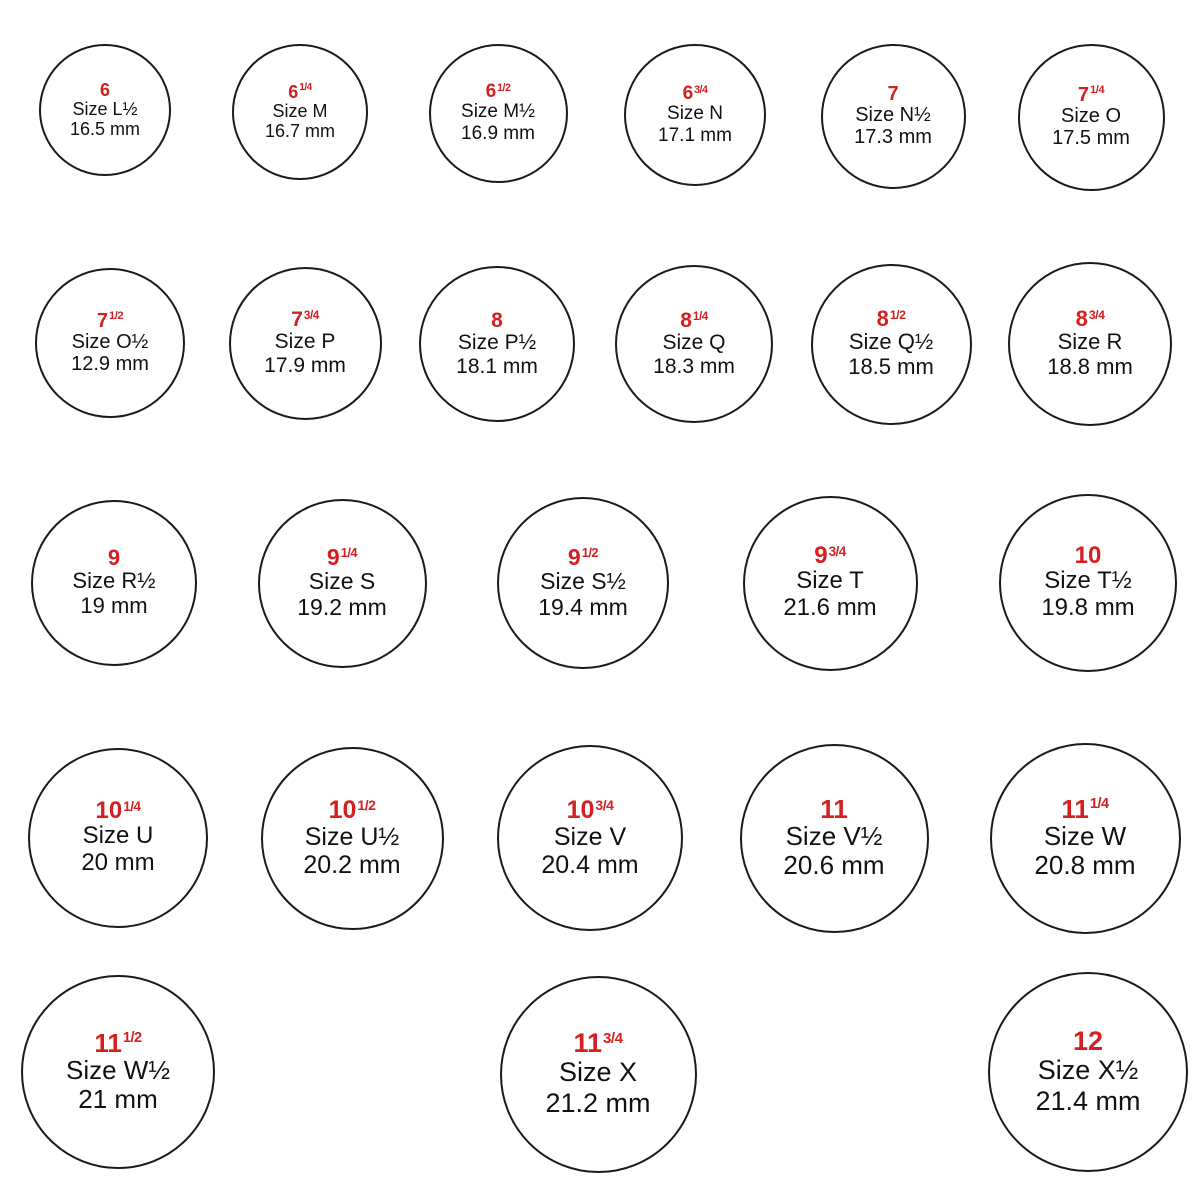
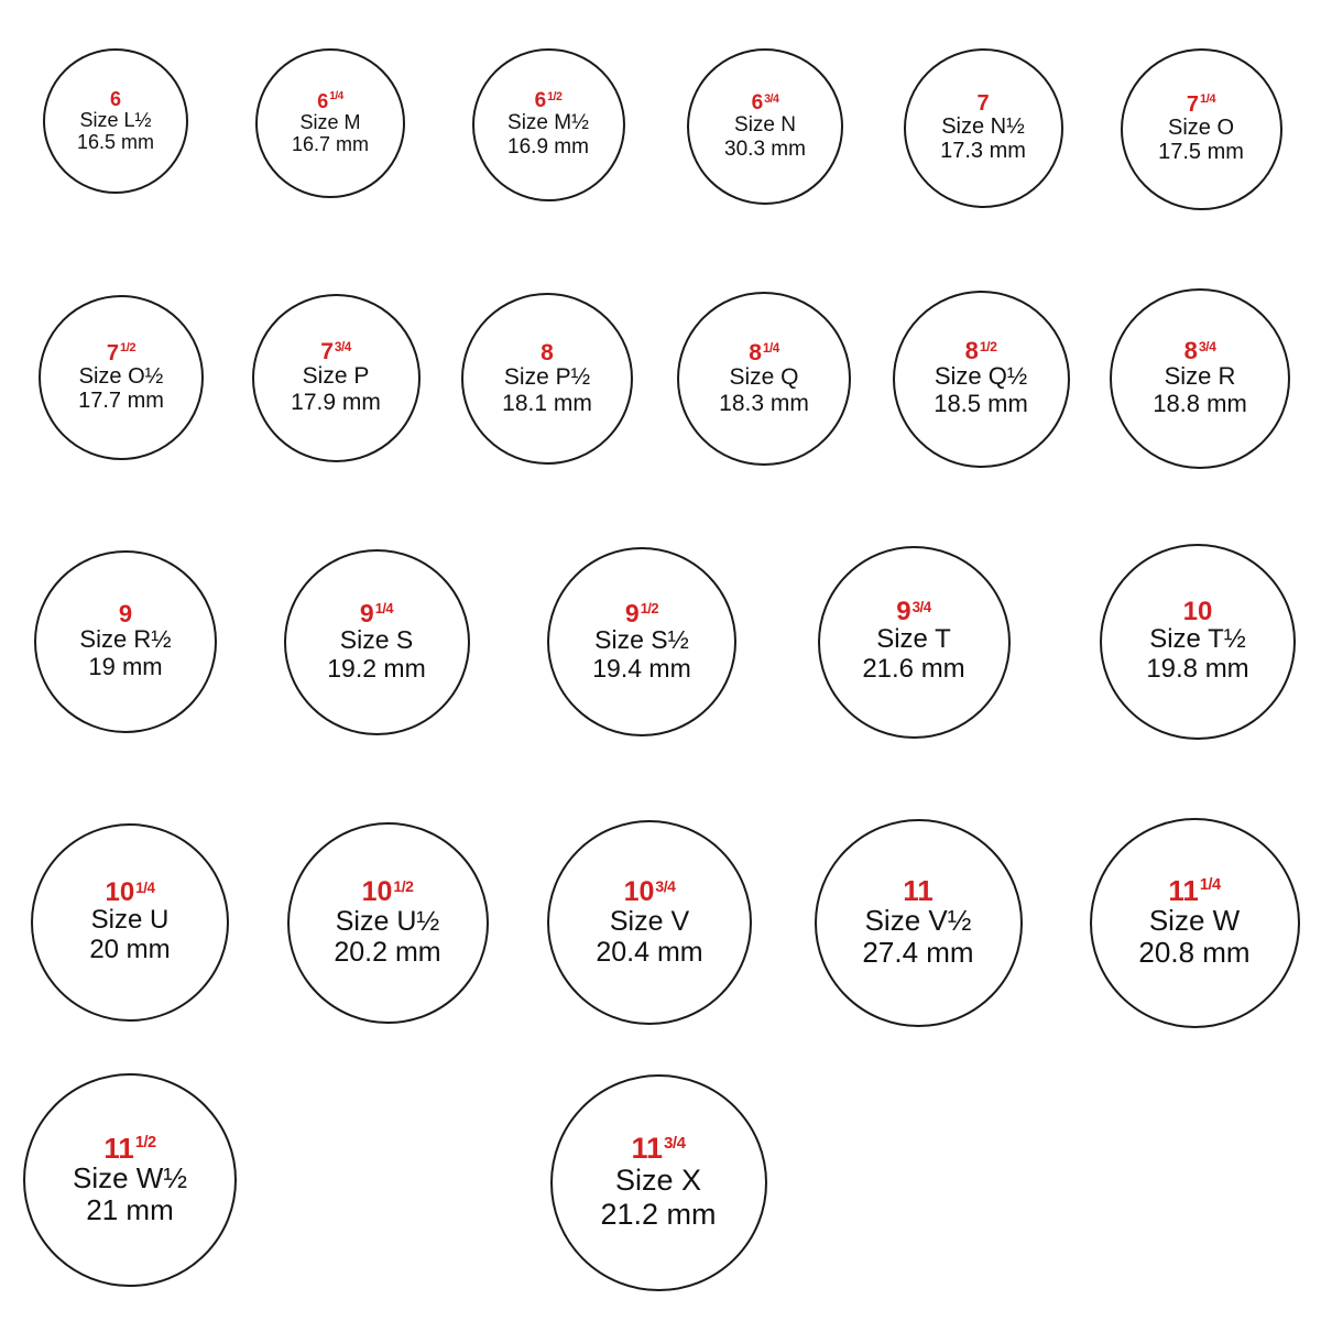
  6
  Size L½
  16.5 mm
  6
  1/4
  Size M
  16.7 mm
  6
  1/2
  Size M½
  16.9 mm
  6
  3/4
  Size N
- 17.1 mm
+ 30.3 mm
  7
  Size N½
  17.3 mm
  7
  1/4
  Size O
  17.5 mm
  7
  1/2
  Size O½
- 12.9 mm
+ 17.7 mm
  7
  3/4
  Size P
  17.9 mm
  8
  Size P½
  18.1 mm
  8
  1/4
  Size Q
  18.3 mm
  8
  1/2
  Size Q½
  18.5 mm
  8
  3/4
  Size R
  18.8 mm
  9
  Size R½
  19 mm
  9
  1/4
  Size S
  19.2 mm
  9
  1/2
  Size S½
  19.4 mm
  9
  3/4
  Size T
  21.6 mm
  10
  Size T½
  19.8 mm
  10
  1/4
  Size U
  20 mm
  10
  1/2
  Size U½
  20.2 mm
  10
  3/4
  Size V
  20.4 mm
  11
  Size V½
- 20.6 mm
+ 27.4 mm
  11
  1/4
  Size W
  20.8 mm
  11
  1/2
  Size W½
  21 mm
  11
  3/4
  Size X
  21.2 mm
- 12
- Size X½
- 21.4 mm
